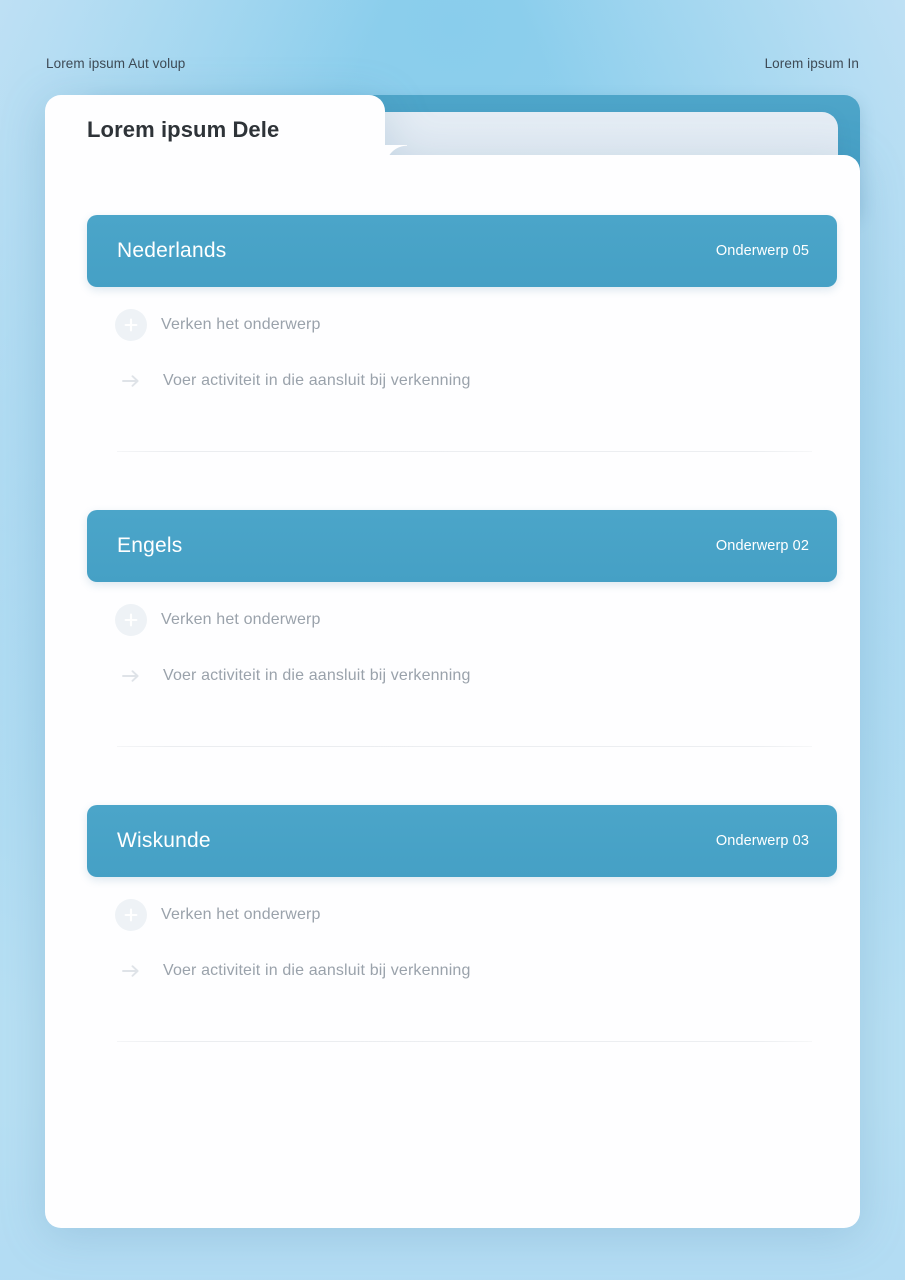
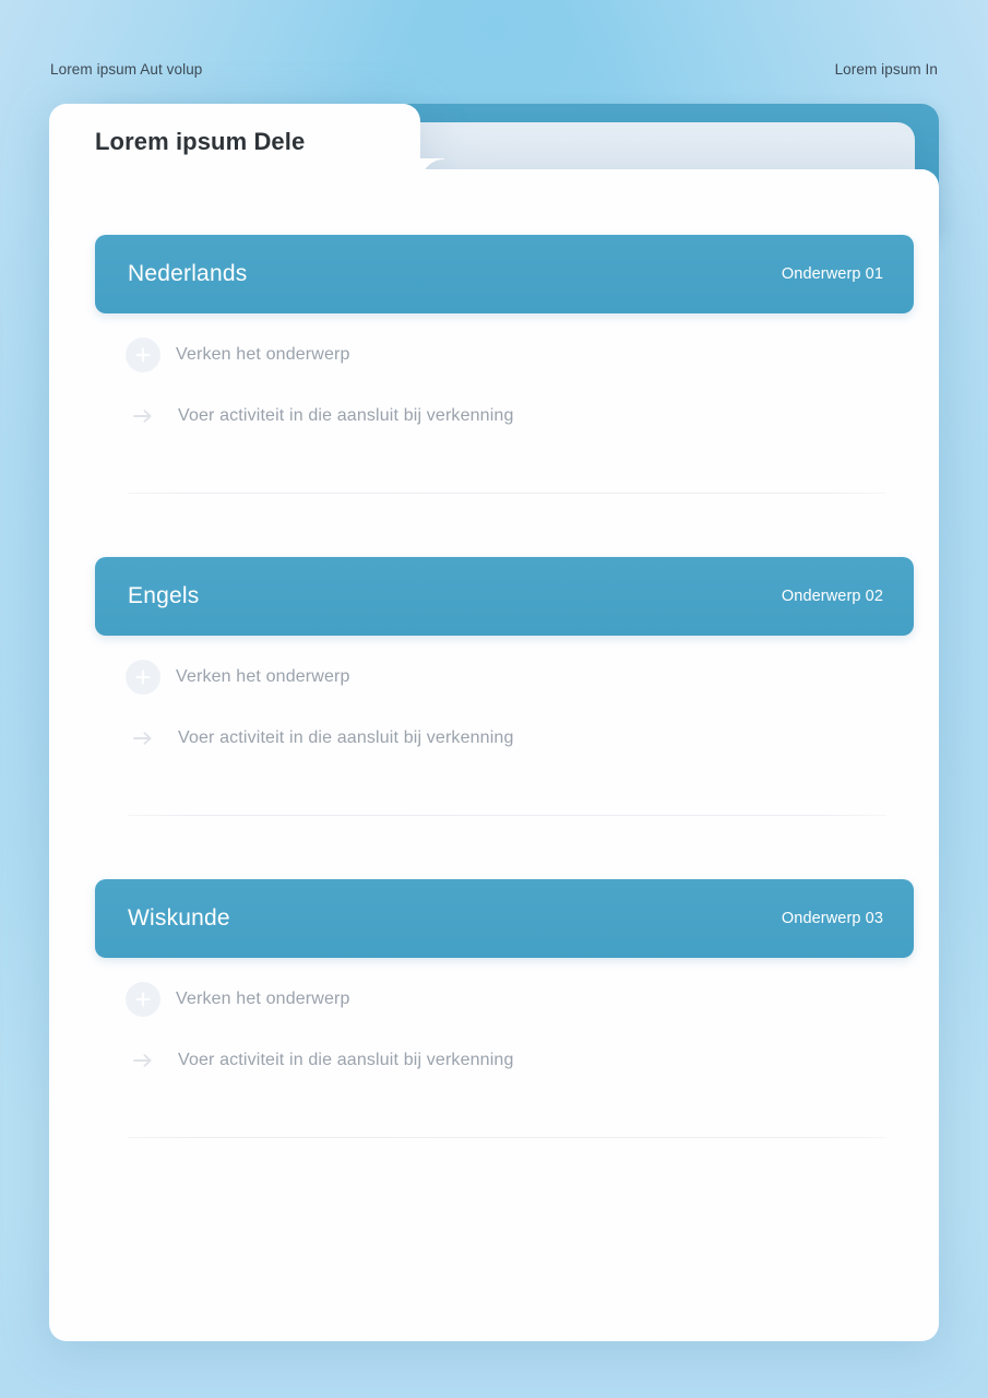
  Lorem ipsum Aut volup
  Lorem ipsum In
  Lorem ipsum Dele
  Nederlands
- Onderwerp 05
+ Onderwerp 01
  Verken het onderwerp
  Voer activiteit in die aansluit bij verkenning
  Engels
  Onderwerp 02
  Verken het onderwerp
  Voer activiteit in die aansluit bij verkenning
  Wiskunde
  Onderwerp 03
  Verken het onderwerp
  Voer activiteit in die aansluit bij verkenning
